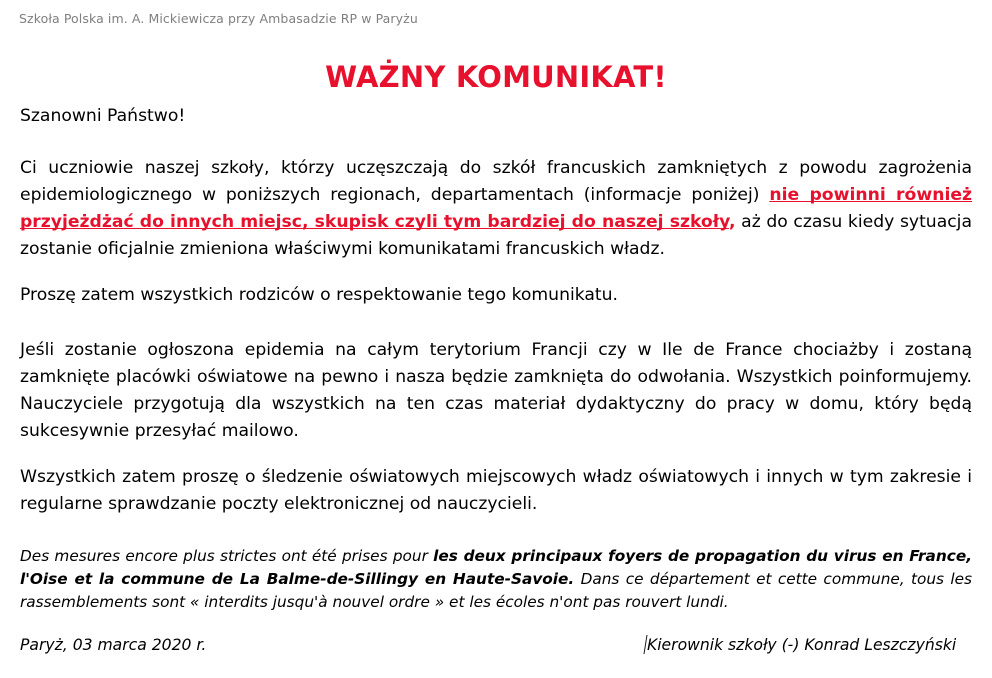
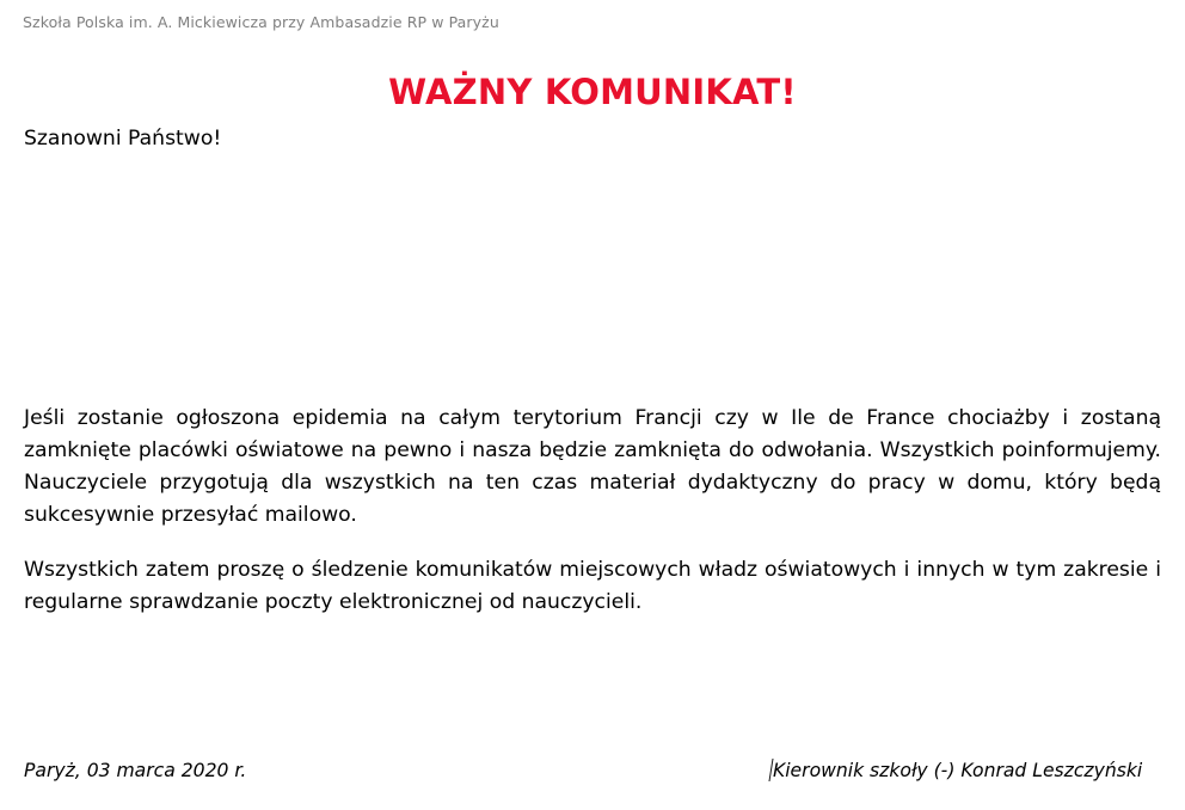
  Szkoła Polska im. A. Mickiewicza przy Ambasadzie RP w Paryżu
  WAŻNY KOMUNIKAT!
  Szanowni Państwo!
- Ci uczniowie naszej szkoły, którzy uczęszczają do szkół francuskich zamkniętych z powodu zagrożenia epidemiologicznego w poniższych regionach, departamentach (informacje poniżej) nie powinni również przyjeżdżać do innych miejsc, skupisk czyli tym bardziej do naszej szkoły, aż do czasu kiedy sytuacja zostanie oficjalnie zmieniona właściwymi komunikatami francuskich władz.
- Proszę zatem wszystkich rodziców o respektowanie tego komunikatu.
  Jeśli zostanie ogłoszona epidemia na całym terytorium Francji czy w Ile de France chociażby i zostaną zamknięte placówki oświatowe na pewno i nasza będzie zamknięta do odwołania. Wszystkich poinformujemy. Nauczyciele przygotują dla wszystkich na ten czas materiał dydaktyczny do pracy w domu, który będą sukcesywnie przesyłać mailowo.
- Wszystkich zatem proszę o śledzenie oświatowych miejscowych władz oświatowych i innych w tym zakresie i regularne sprawdzanie poczty elektronicznej od nauczycieli.
+ Wszystkich zatem proszę o śledzenie komunikatów miejscowych władz oświatowych i innych w tym zakresie i regularne sprawdzanie poczty elektronicznej od nauczycieli.
- Des mesures encore plus strictes ont été prises pour les deux principaux foyers de propagation du virus en France, l'Oise et la commune de La Balme-de-Sillingy en Haute-Savoie. Dans ce département et cette commune, tous les rassemblements sont « interdits jusqu'à nouvel ordre » et les écoles n'ont pas rouvert lundi.
  Paryż, 03 marca 2020 r.
  Kierownik szkoły (-) Konrad Leszczyński
